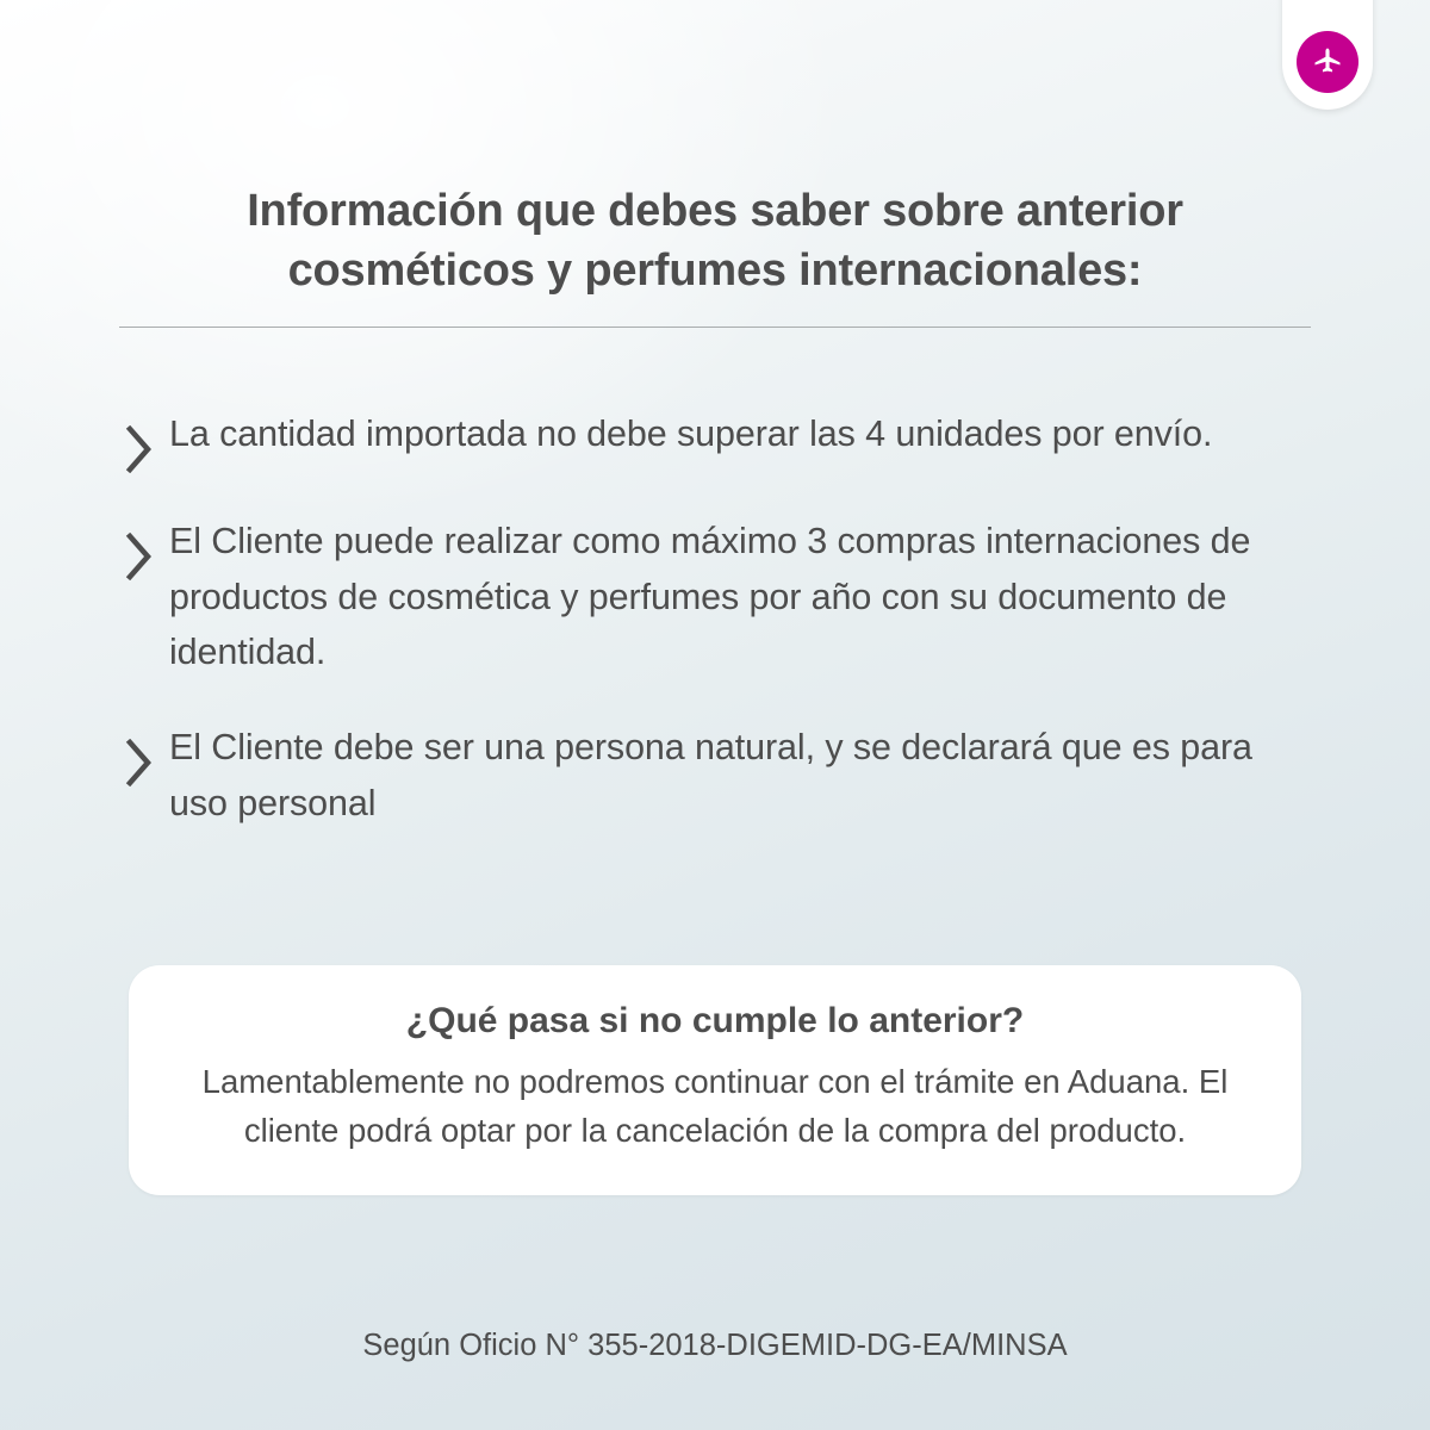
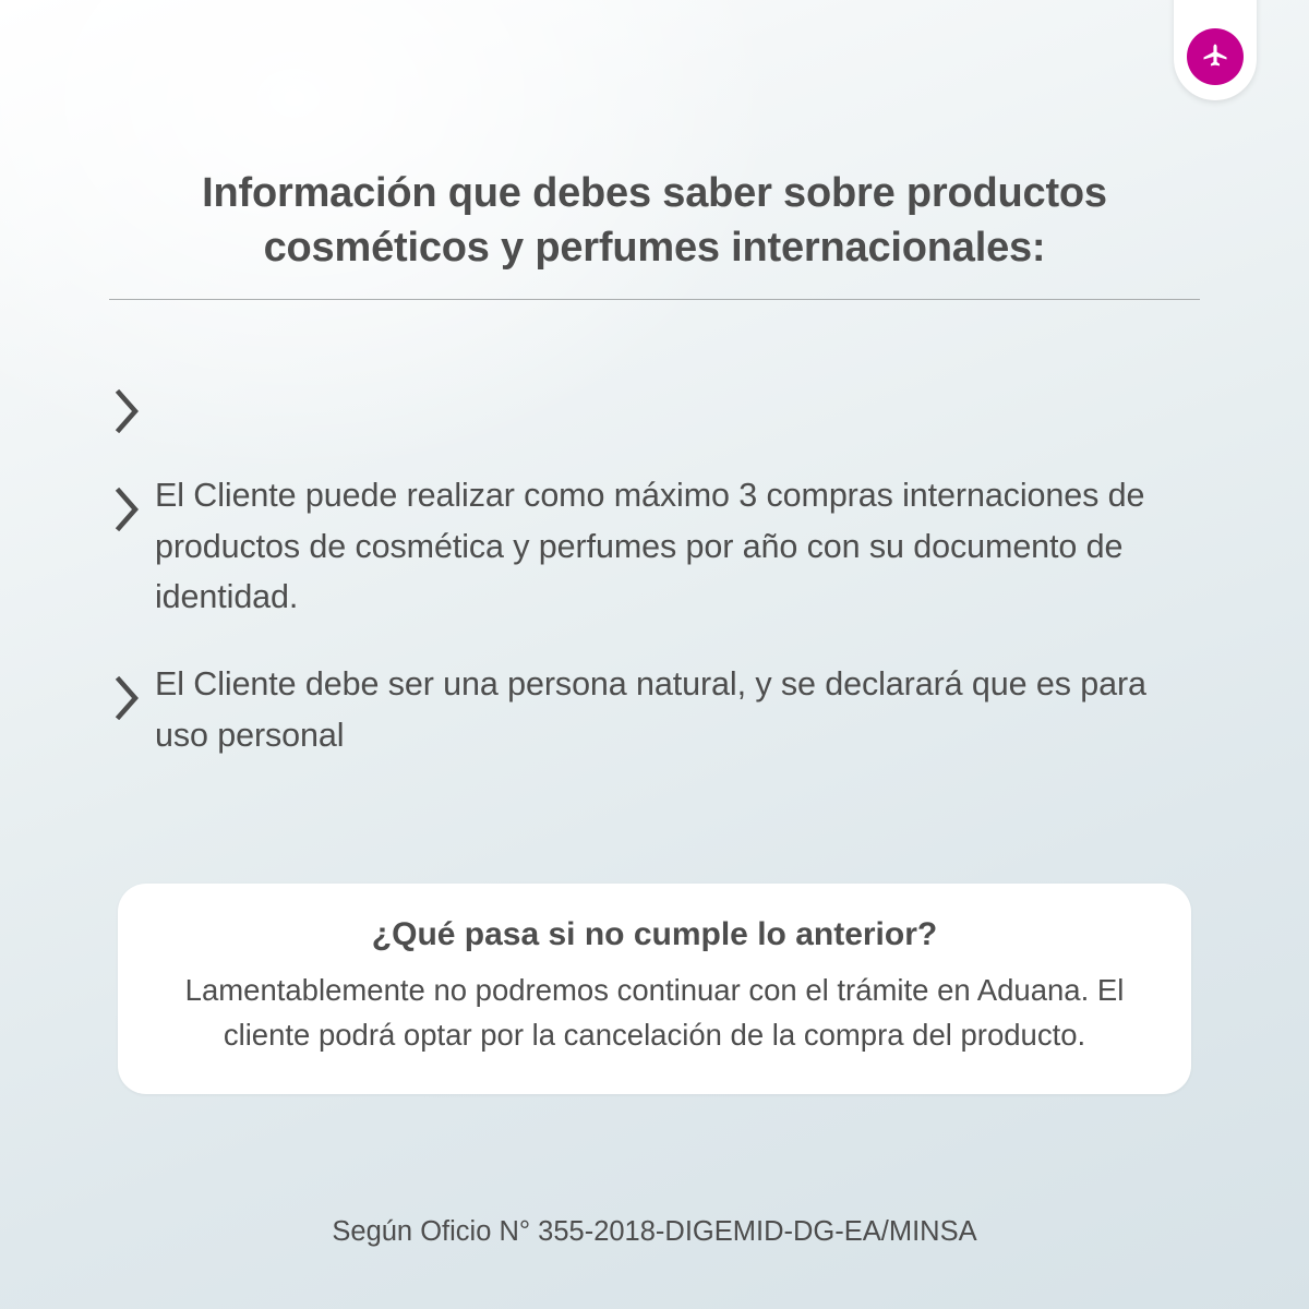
- Información que debes saber sobre anterior cosméticos y perfumes internacionales:
+ Información que debes saber sobre productos cosméticos y perfumes internacionales:
- La cantidad importada no debe superar las 4 unidades por envío.
  El Cliente puede realizar como máximo 3 compras internaciones de productos de cosmética y perfumes por año con su documento de identidad.
  El Cliente debe ser una persona natural, y se declarará que es para uso personal
  ¿Qué pasa si no cumple lo anterior?
  Lamentablemente no podremos continuar con el trámite en Aduana. El cliente podrá optar por la cancelación de la compra del producto.
  Según Oficio N° 355-2018-DIGEMID-DG-EA/MINSA
